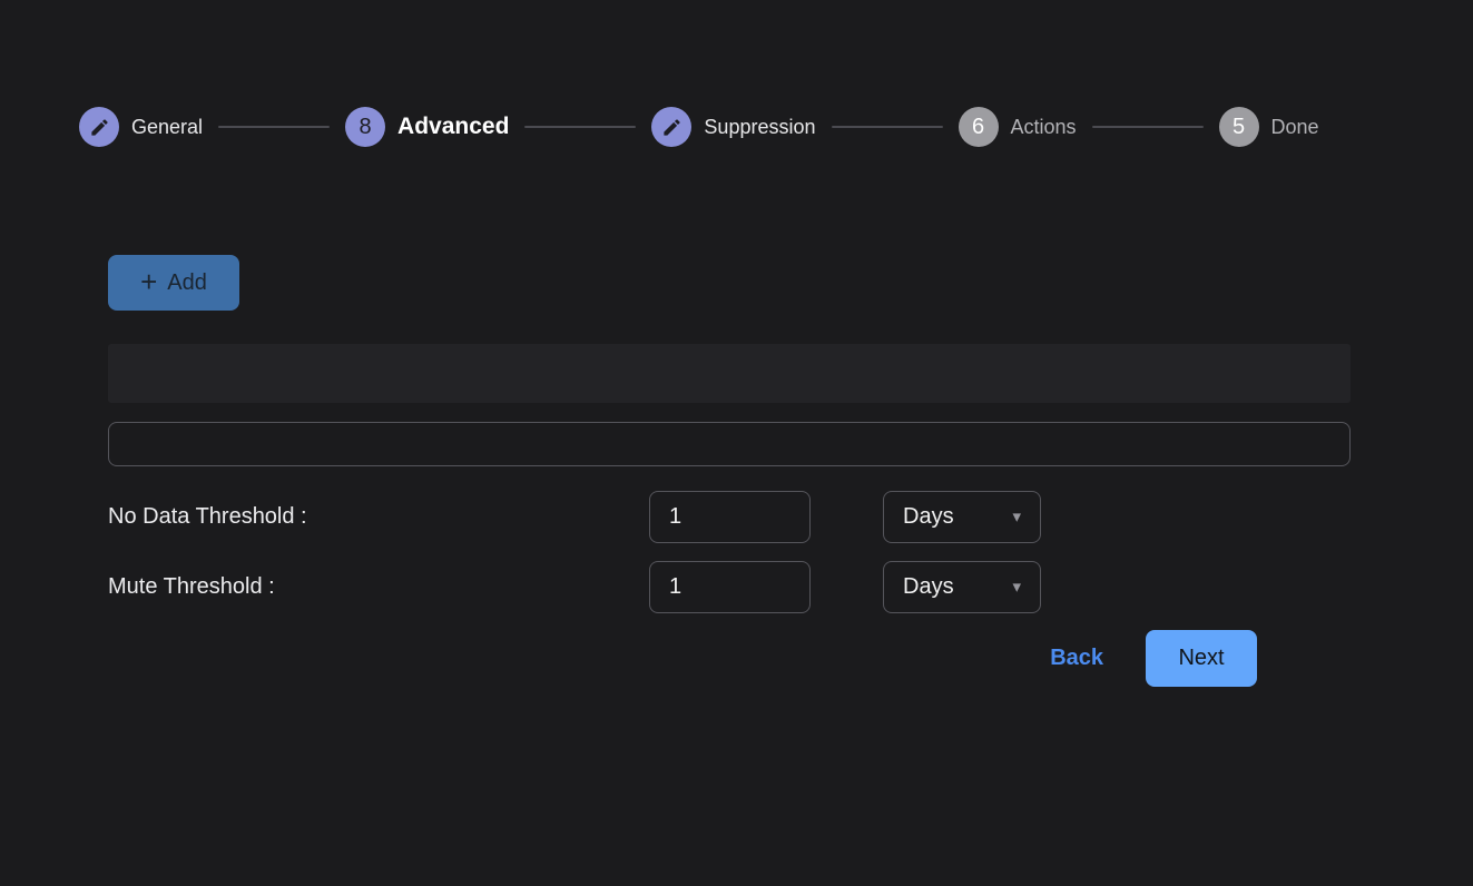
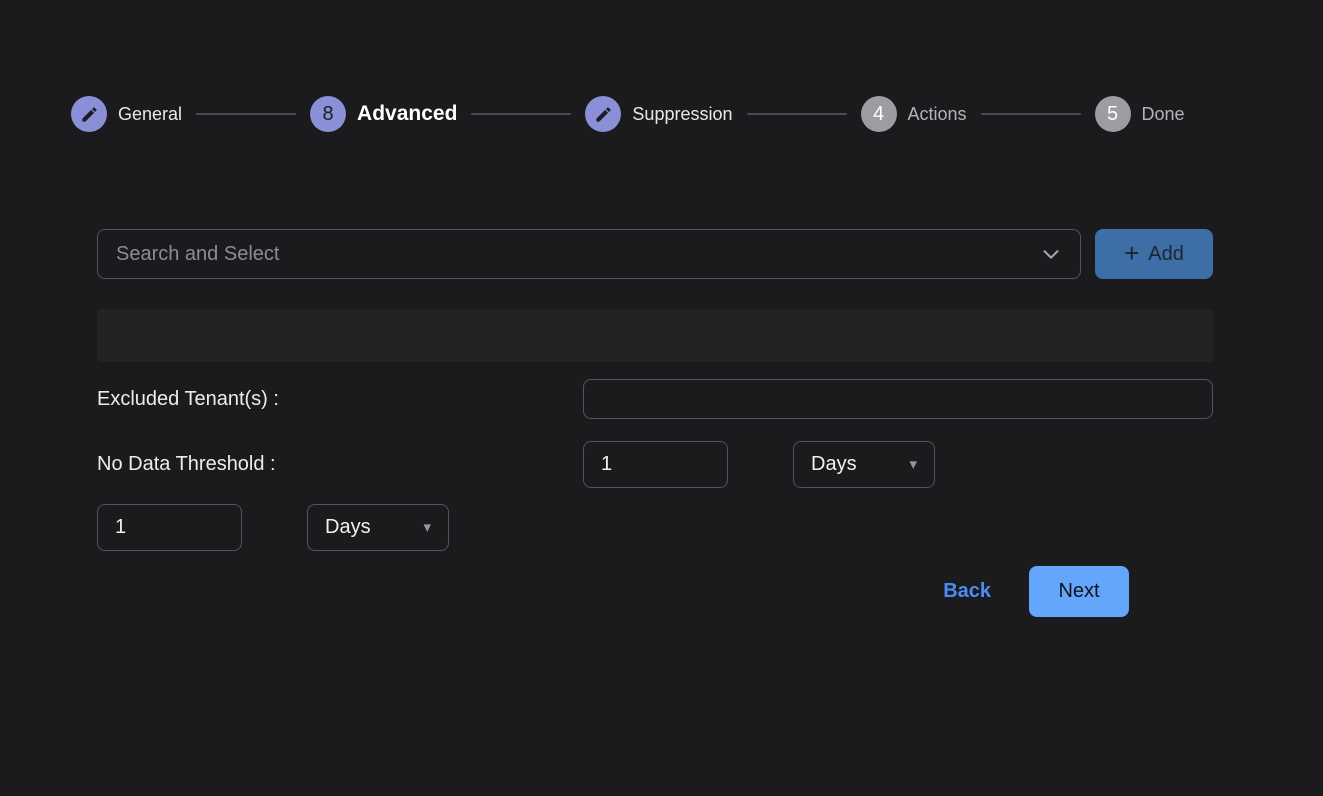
  General
  8
  Advanced
  Suppression
- 6
+ 4
  Actions
  5
  Done
+ Search and Select
  +
  Add
+ Excluded Tenant(s) :
  No Data Threshold :
  1
  Days
  ▾
- Mute Threshold :
  1
  Days
  ▾
  Back
  Next
